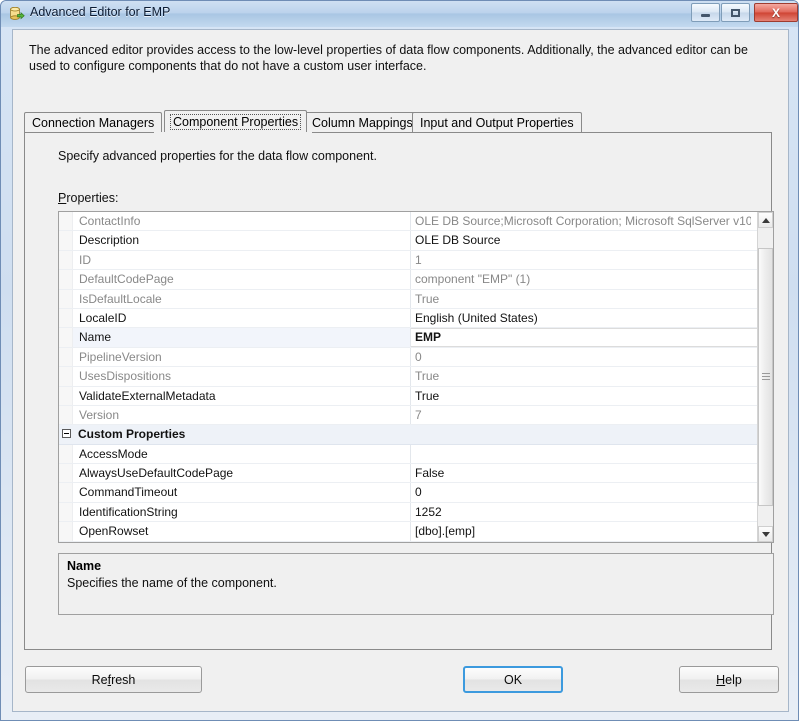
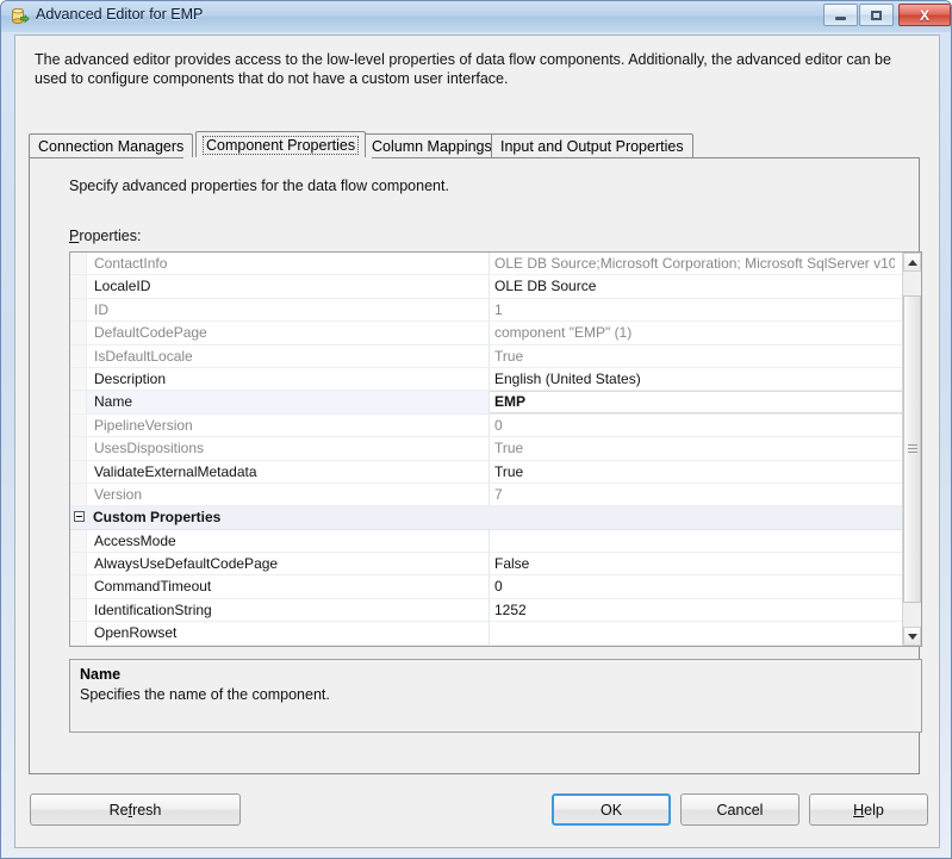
  Advanced Editor for EMP
  X
  The advanced editor provides access to the low-level properties of data flow components. Additionally, the advanced editor can be used to configure components that do not have a custom user interface.
  Connection Managers
  Component Properties
  Column Mappings
  Input and Output Properties
  Specify advanced properties for the data flow component.
  Properties:
  ContactInfo
  OLE DB Source;Microsoft Corporation; Microsoft SqlServer v10
- Description
+ LocaleID
  OLE DB Source
  ID
  1
  DefaultCodePage
  component "EMP" (1)
  IsDefaultLocale
  True
- LocaleID
+ Description
  English (United States)
  Name
  EMP
  PipelineVersion
  0
  UsesDispositions
  True
  ValidateExternalMetadata
  True
  Version
  7
  Custom Properties
  AccessMode
  AlwaysUseDefaultCodePage
  False
  CommandTimeout
  0
  IdentificationString
  1252
  OpenRowset
- [dbo].[emp]
  Name
  Specifies the name of the component.
  Refresh
  OK
+ Cancel
  Help
